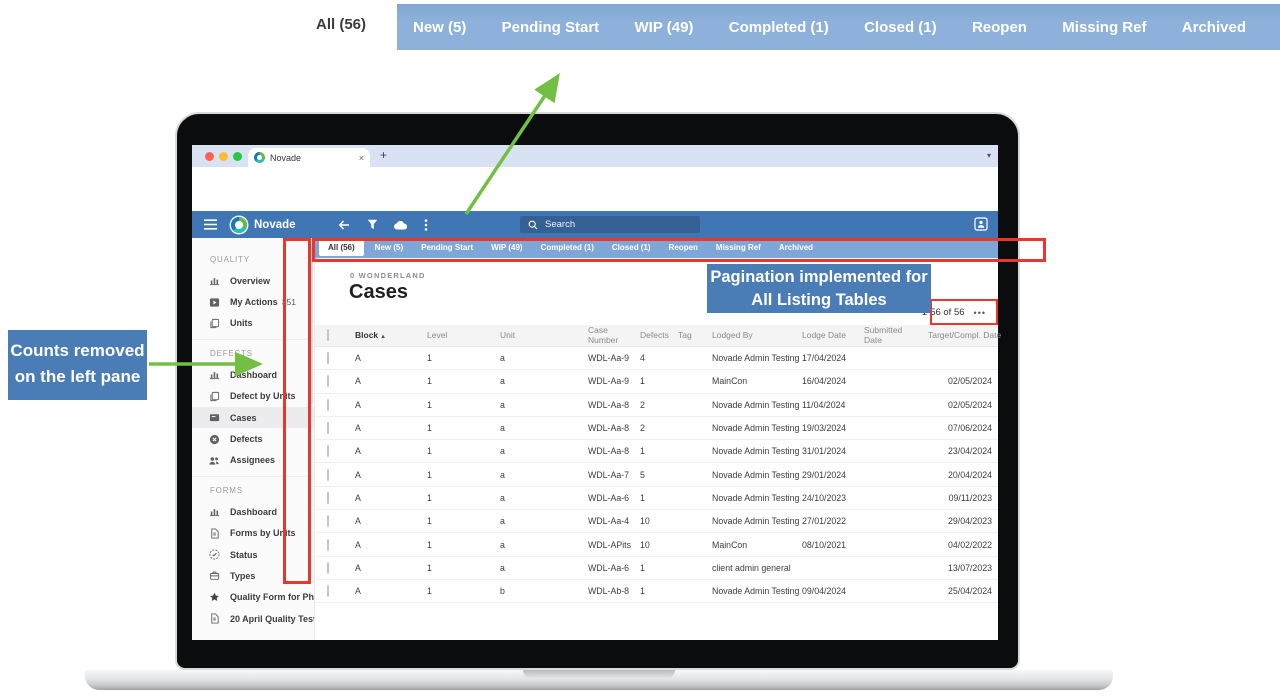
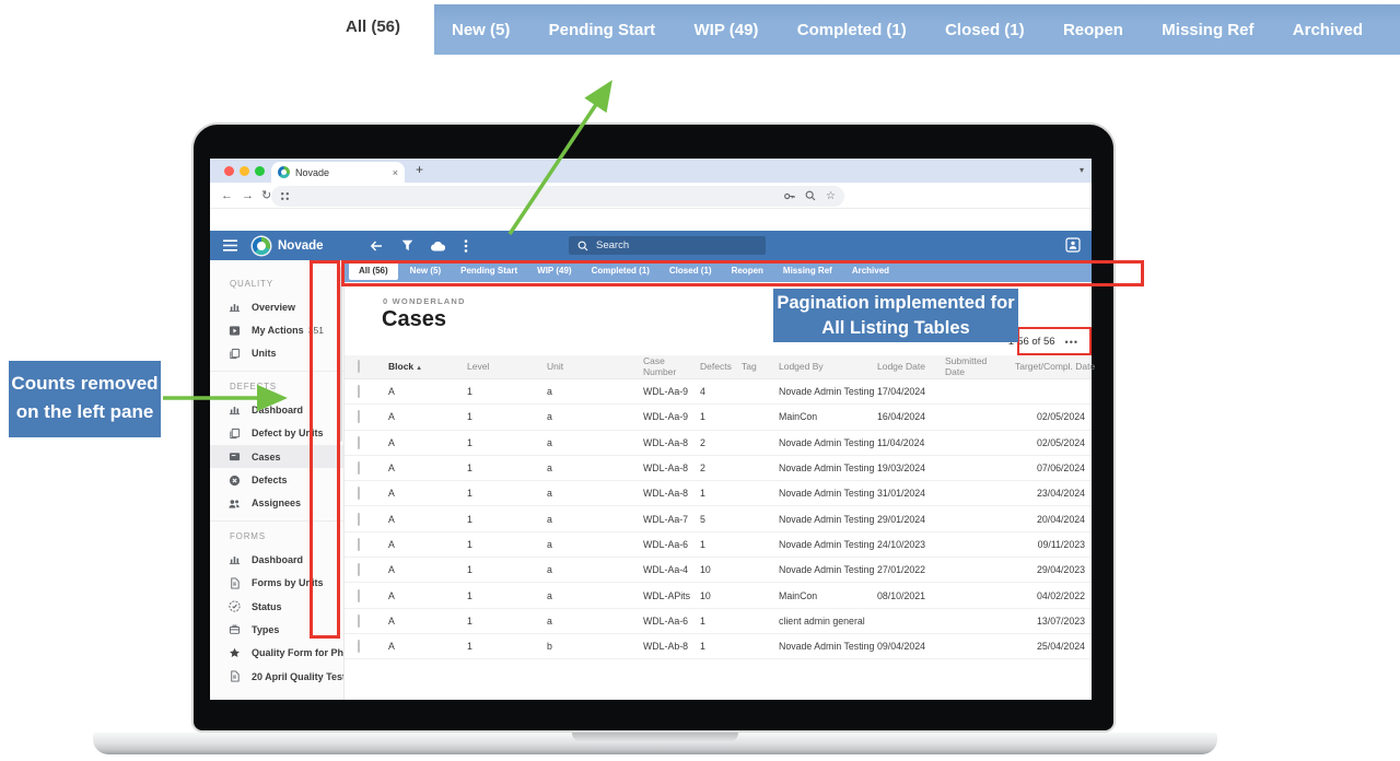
  All (56)
  New (5)
  Pending Start
  WIP (49)
  Completed (1)
  Closed (1)
  Reopen
  Missing Ref
  Archived
  Novade
  ×
  +
  ▾
+ ←
+ →
+ ↻
+ ☆
  Novade
  Search
  All (56)
  New (5)
  Pending Start
  WIP (49)
  Completed (1)
  Closed (1)
  Reopen
  Missing Ref
  Archived
  QUALITY
  Overview
  My Actions
  351
  Units
  DEFECTS
  Dashboard
  Defect by Units
  Cases
  Defects
  Assignees
  FORMS
  Dashboard
  Forms by Units
  Status
  Types
  20 April Quality Tes
  0 WONDERLAND
  Cases
  56 of 56
  •••
  Block
  Level
  Unit
  Case Number
  Defects
  Tag
  Lodged By
  Lodge Date
  Submitted Date
  Target/Compl. Date
  A
  1
  a
  WDL-Aa-9
  4
  Novade Admin Testing
  17/04/2024
  A
  1
  a
  WDL-Aa-9
  1
  MainCon
  16/04/2024
  02/05/2024
  A
  1
  a
  WDL-Aa-8
  2
  Novade Admin Testing
  11/04/2024
  02/05/2024
  A
  1
  a
  WDL-Aa-8
  2
  Novade Admin Testing
  19/03/2024
  07/06/2024
  A
  1
  a
  WDL-Aa-8
  1
  Novade Admin Testing
  31/01/2024
  23/04/2024
  A
  1
  a
  WDL-Aa-7
  5
  Novade Admin Testing
  29/01/2024
  20/04/2024
  A
  1
  a
  WDL-Aa-6
  1
  Novade Admin Testing
  24/10/2023
  09/11/2023
  A
  1
  a
  WDL-Aa-4
  10
  Novade Admin Testing
  27/01/2022
  29/04/2023
  A
  1
  a
  WDL-APits
  10
  MainCon
  08/10/2021
  04/02/2022
  A
  1
  a
  WDL-Aa-6
  1
  client admin general
  13/07/2023
  A
  1
  b
  WDL-Ab-8
  1
  Novade Admin Testing
  09/04/2024
  25/04/2024
  Pagination implemented for All Listing Tables
  Counts removed on the left pane
